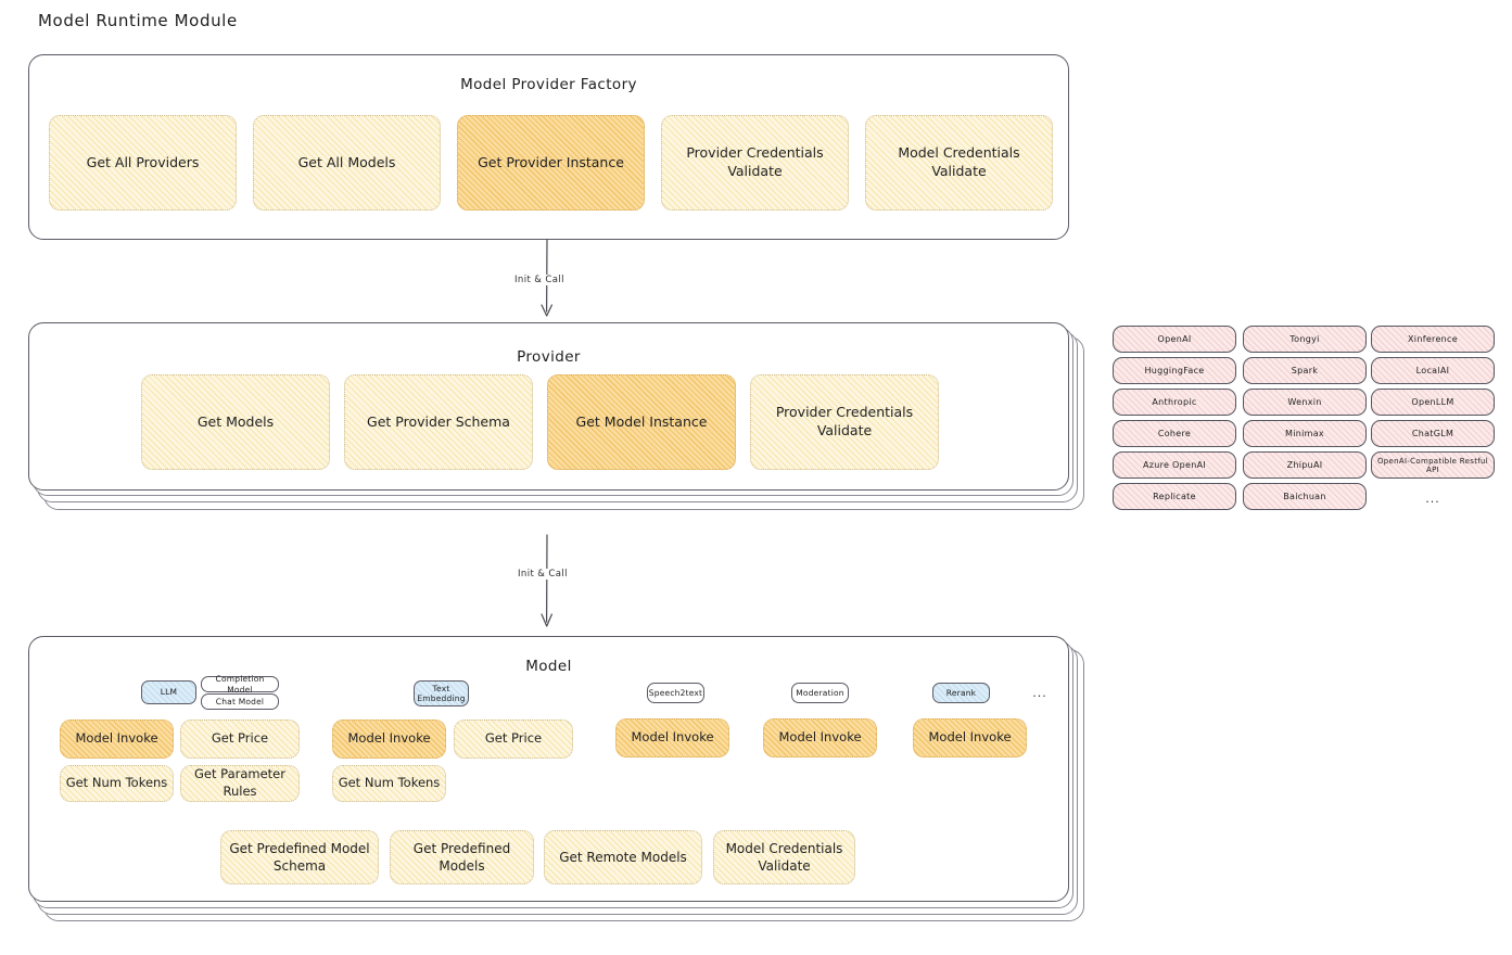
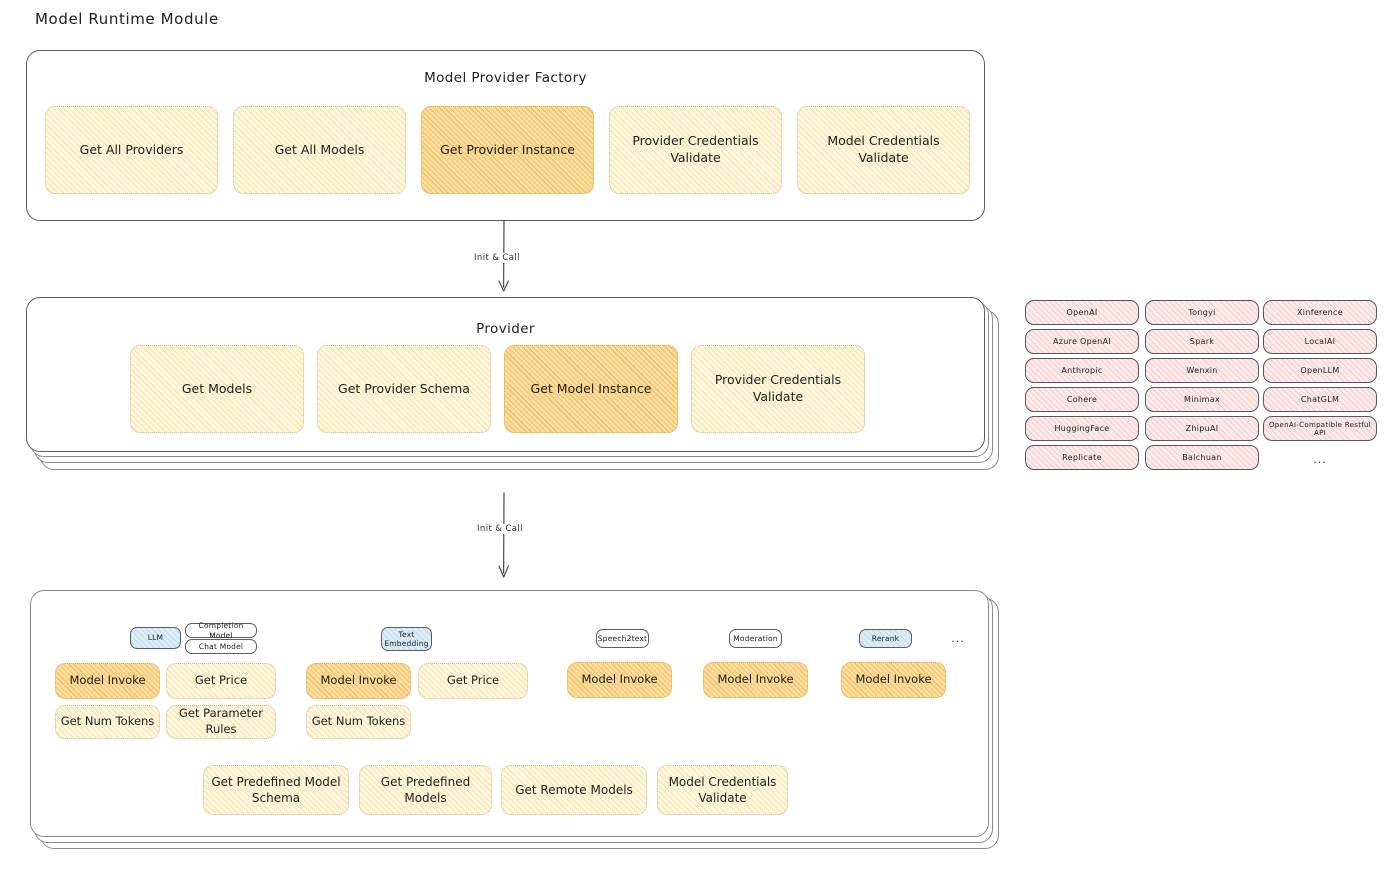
  Model Runtime Module
  Model Provider Factory
  Get All Providers
  Get All Models
  Get Provider Instance
  Provider Credentials Validate
  Model Credentials Validate
  Init & Call
  Provider
  Get Models
  Get Provider Schema
  Get Model Instance
  Provider Credentials Validate
  OpenAI
- HuggingFace
+ Azure OpenAI
  Anthropic
  Cohere
- Azure OpenAI
+ HuggingFace
  Replicate
  Tongyi
  Spark
  Wenxin
  Minimax
  ZhipuAI
  Baichuan
  Xinference
  LocalAI
  OpenLLM
  ChatGLM
  OpenAI-Compatible Restful API
  ...
  Init & Call
- Model
  LLM
  Completion Model
  Chat Model
  Model Invoke
  Get Price
  Get Num Tokens
  Get Parameter Rules
  Text Embedding
  Model Invoke
  Get Price
  Get Num Tokens
  Speech2text
  Model Invoke
  Moderation
  Model Invoke
  Rerank
  Model Invoke
  ...
  Get Predefined Model Schema
  Get Predefined Models
  Get Remote Models
  Model Credentials Validate
